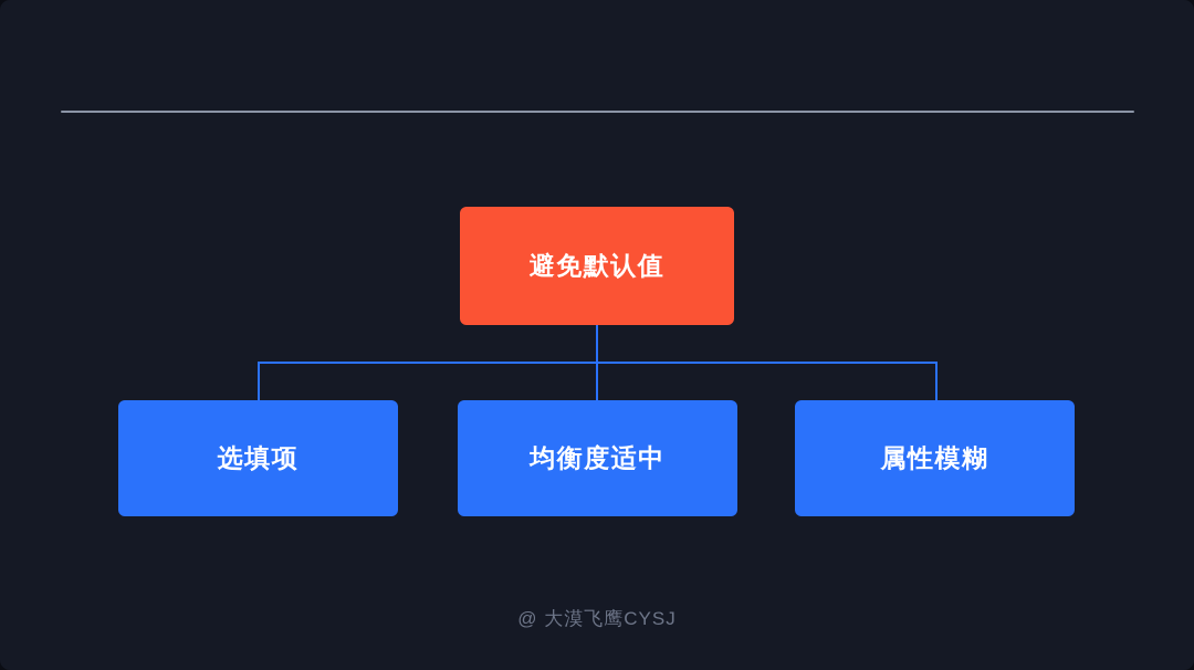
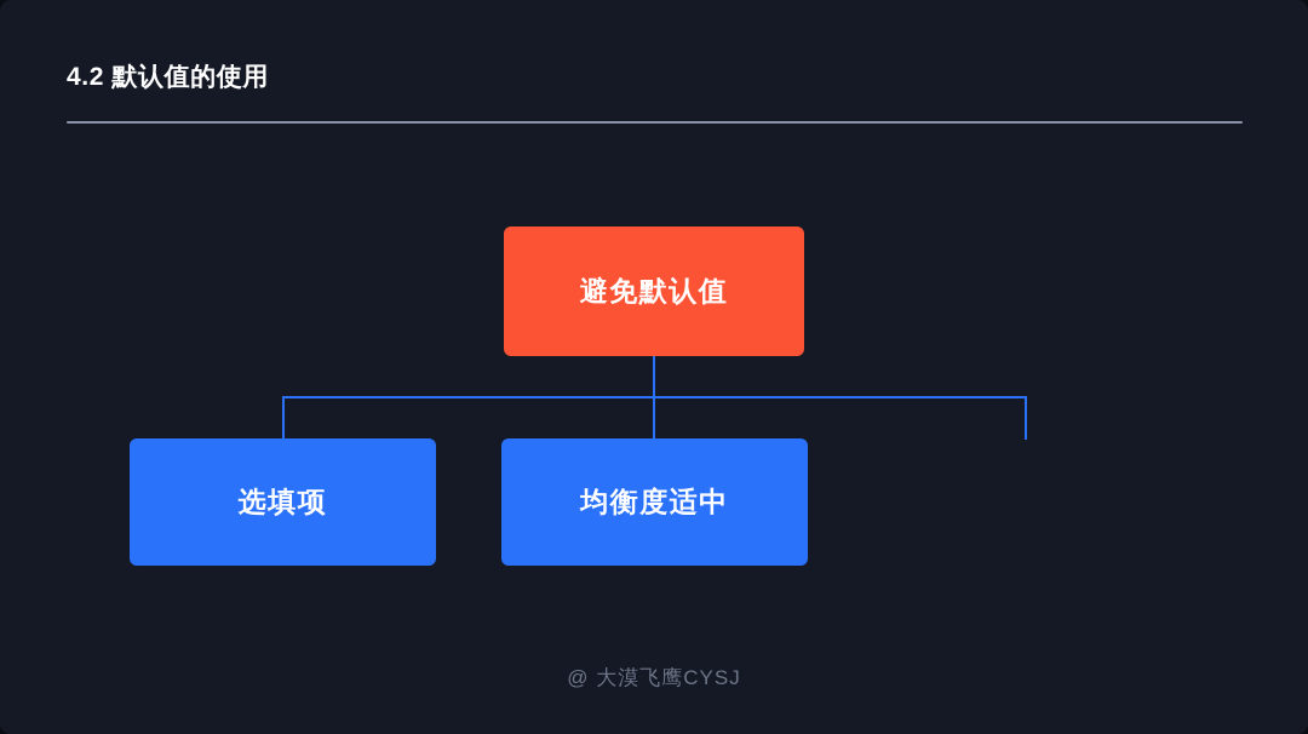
+ 4.2 默认值的使用
  避免默认值
  选填项
  均衡度适中
- 属性模糊
  @ 大漠飞鹰CYSJ
